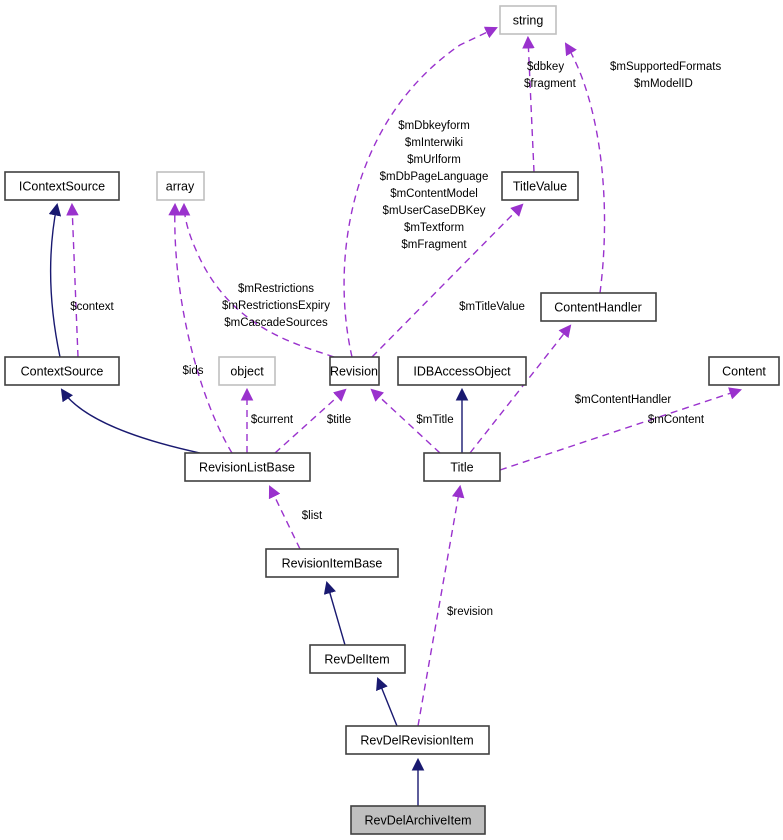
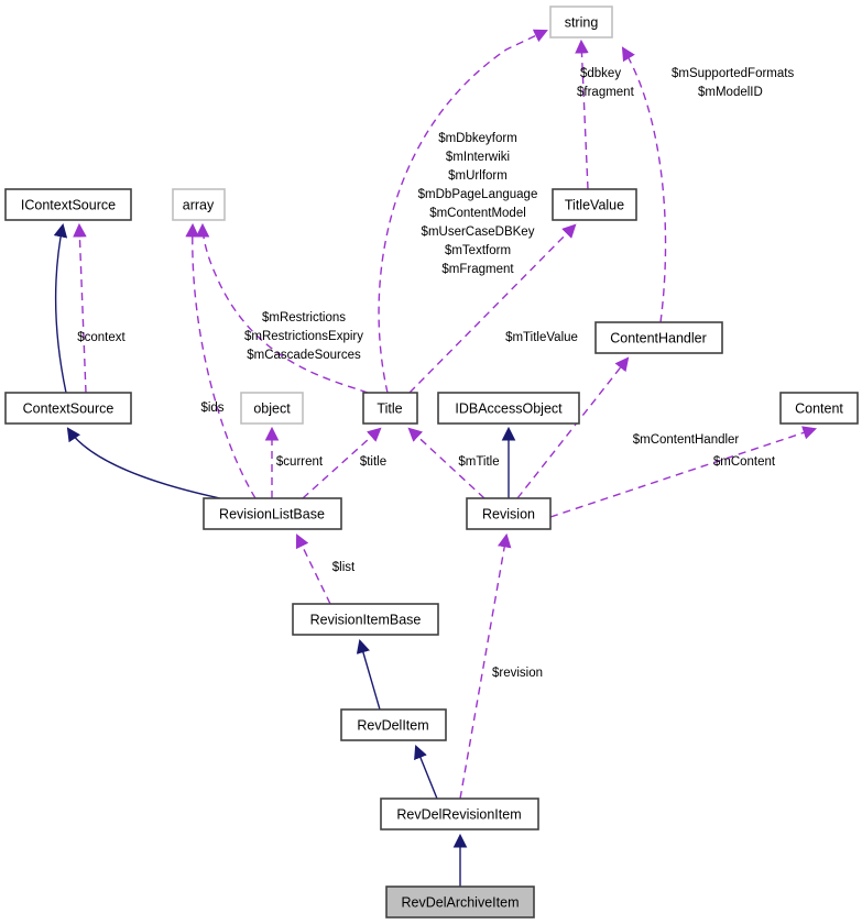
  string
  IContextSource
  array
  TitleValue
  ContentHandler
  ContextSource
  object
- Revision
+ Title
  IDBAccessObject
  Content
  RevisionListBase
- Title
+ Revision
  RevisionItemBase
  RevDelItem
  RevDelRevisionItem
  RevDelArchiveItem
  $dbkey
  $fragment
  $mSupportedFormats
  $mModelID
  $mDbkeyform
  $mInterwiki
  $mUrlform
  $mDbPageLanguage
  $mContentModel
  $mUserCaseDBKey
  $mTextform
  $mFragment
  $mRestrictions
  $mRestrictionsExpiry
  $mCascadeSources
  $mTitleValue
  $context
  $mContentHandler
  $ids
  $current
  $title
  $mTitle
  $mContent
  $list
  $revision
